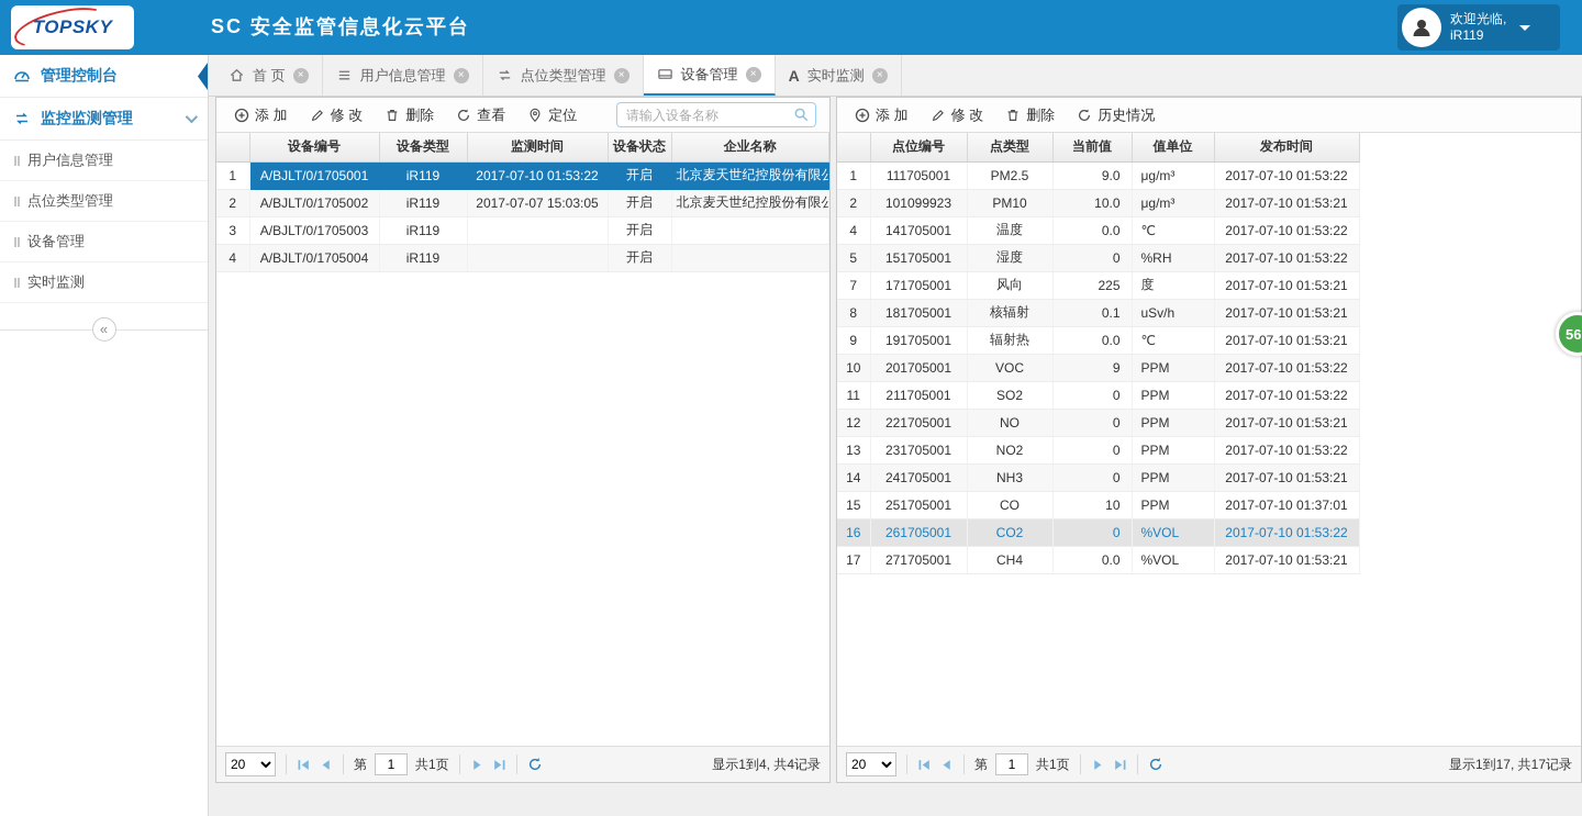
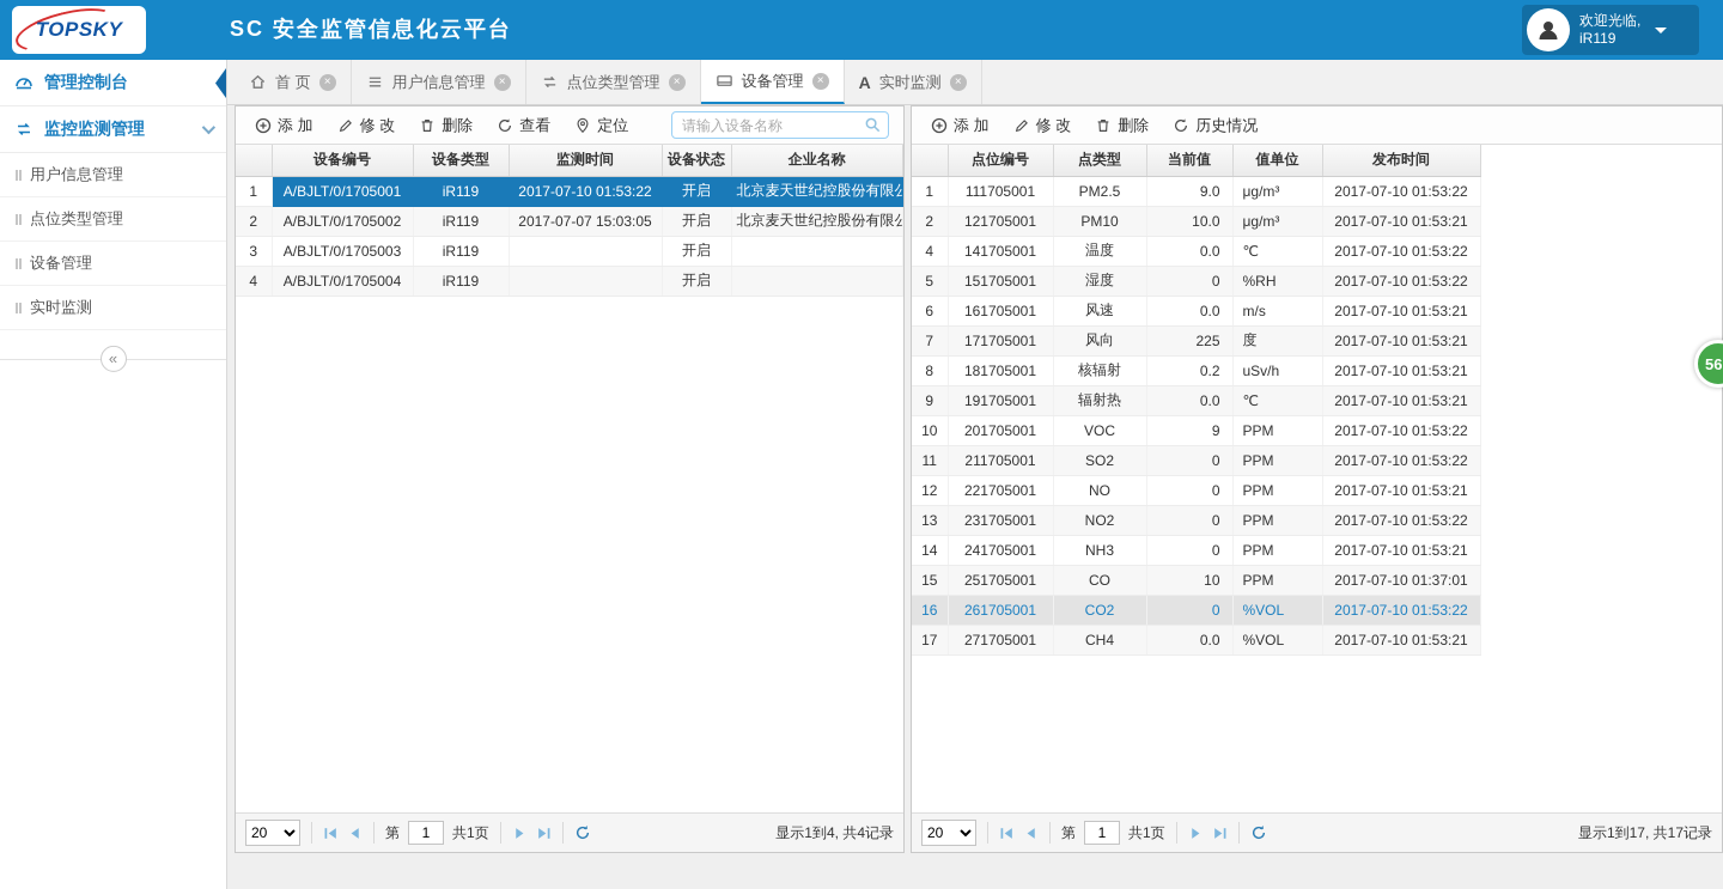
  TOPSKY
  SC 安全监管信息化云平台
  欢迎光临,
  iR119
  管理控制台
  监控监测管理
  用户信息管理
  点位类型管理
  设备管理
  实时监测
  «
  首 页
  ×
  用户信息管理
  ×
  点位类型管理
  ×
  设备管理
  ×
  A
  实时监测
  ×
  添 加
  修 改
  删除
  查看
  定位
  请输入设备名称
  	设备编号	设备类型	监测时间	设备状态	企业名称
  1	A/BJLT/0/1705001	iR119	2017-07-10 01:53:22	开启	北京麦天世纪控股份有限公
  2	A/BJLT/0/1705002	iR119	2017-07-07 15:03:05	开启	北京麦天世纪控股份有限公
  3	A/BJLT/0/1705003	iR119		开启
  4	A/BJLT/0/1705004	iR119		开启
  20
  第
  1
  共1页
  显示1到4, 共4记录
  添 加
  修 改
  删除
  历史情况
  	点位编号	点类型	当前值	值单位	发布时间
  1	111705001	PM2.5	9.0	μg/m³	2017-07-10 01:53:22
- 2	101099923	PM10	10.0	μg/m³	2017-07-10 01:53:21
+ 2	121705001	PM10	10.0	μg/m³	2017-07-10 01:53:21
  4	141705001	温度	0.0	℃	2017-07-10 01:53:22
  5	151705001	湿度	0	%RH	2017-07-10 01:53:22
+ 6	161705001	风速	0.0	m/s	2017-07-10 01:53:21
  7	171705001	风向	225	度	2017-07-10 01:53:21
- 8	181705001	核辐射	0.1	uSv/h	2017-07-10 01:53:21
+ 8	181705001	核辐射	0.2	uSv/h	2017-07-10 01:53:21
  9	191705001	辐射热	0.0	℃	2017-07-10 01:53:21
  10	201705001	VOC	9	PPM	2017-07-10 01:53:22
  11	211705001	SO2	0	PPM	2017-07-10 01:53:22
  12	221705001	NO	0	PPM	2017-07-10 01:53:21
  13	231705001	NO2	0	PPM	2017-07-10 01:53:22
  14	241705001	NH3	0	PPM	2017-07-10 01:53:21
  15	251705001	CO	10	PPM	2017-07-10 01:37:01
  16	261705001	CO2	0	%VOL	2017-07-10 01:53:22
  17	271705001	CH4	0.0	%VOL	2017-07-10 01:53:21
  20
  第
  1
  共1页
  显示1到17, 共17记录
  56
